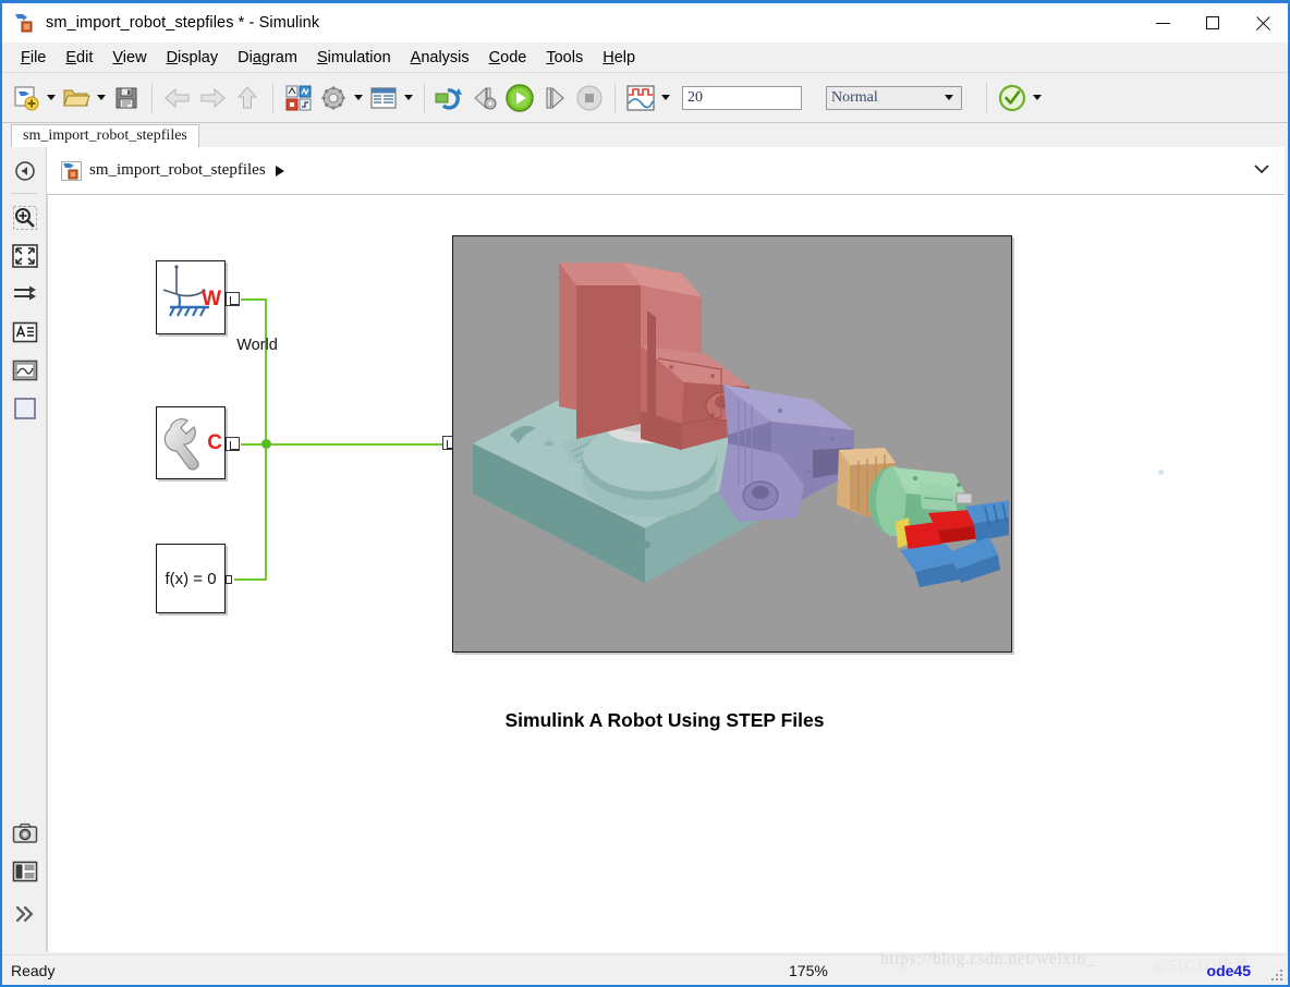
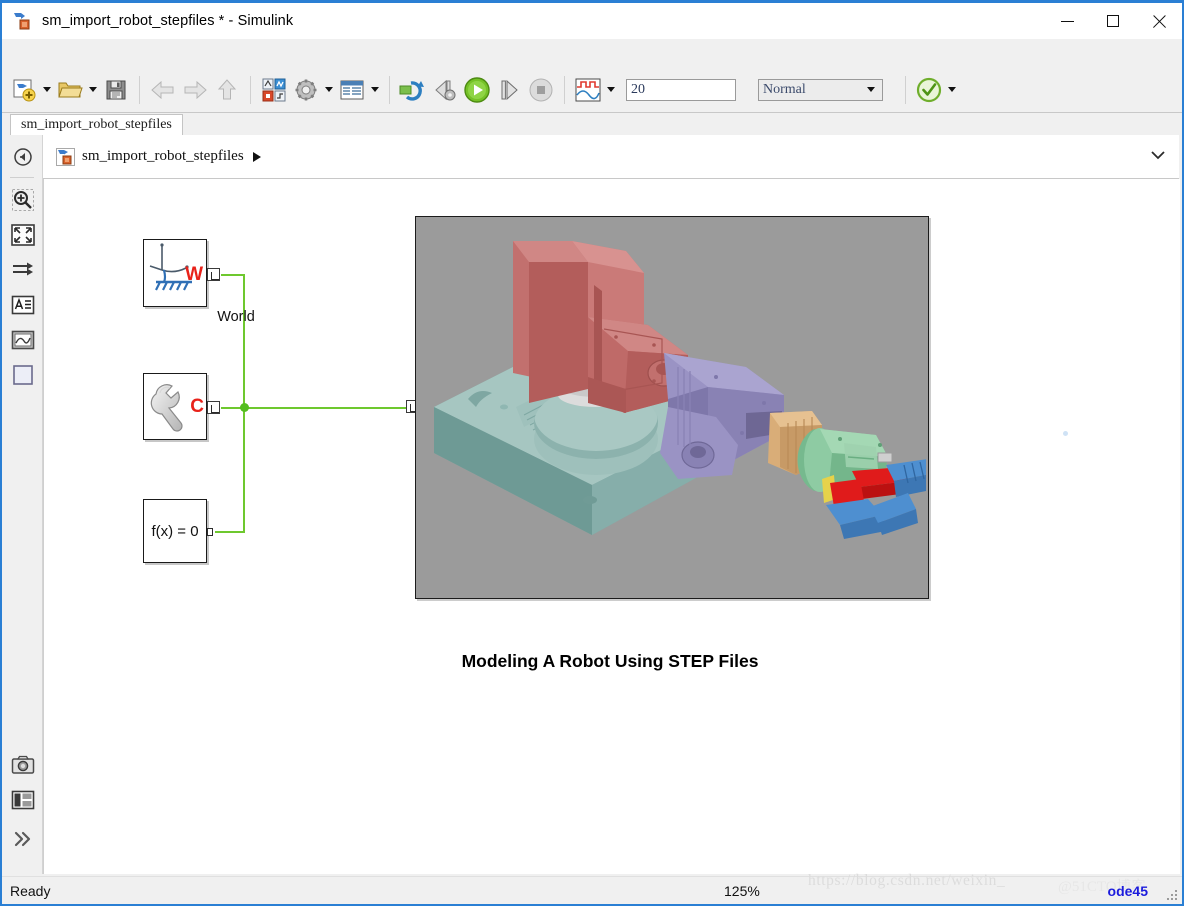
  sm_import_robot_stepfiles * - Simulink
- File
- Edit
- View
- Display
- Diagram
- Simulation
- Analysis
- Code
- Tools
- Help
  20
  Normal
  sm_import_robot_stepfiles
  sm_import_robot_stepfiles
  W
  World
  C
  f(x) = 0
- Simulink A Robot Using STEP Files
+ Modeling A Robot Using STEP Files
  Ready
- 175%
+ 125%
  https://blog.csdn.net/weixin_
  @51CTO博客
  ode45
